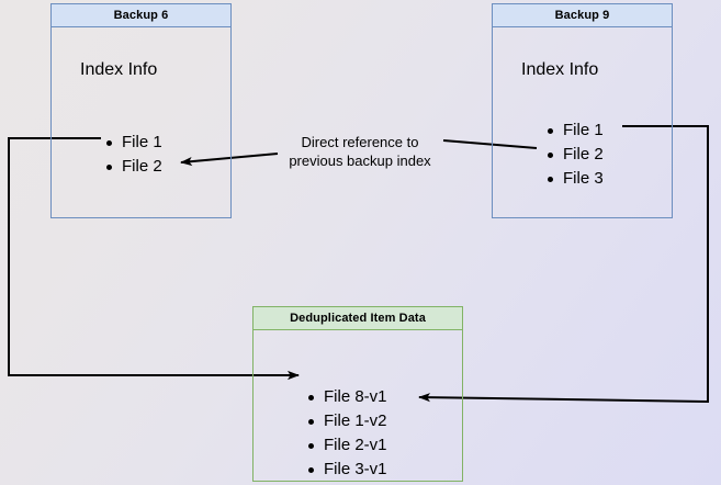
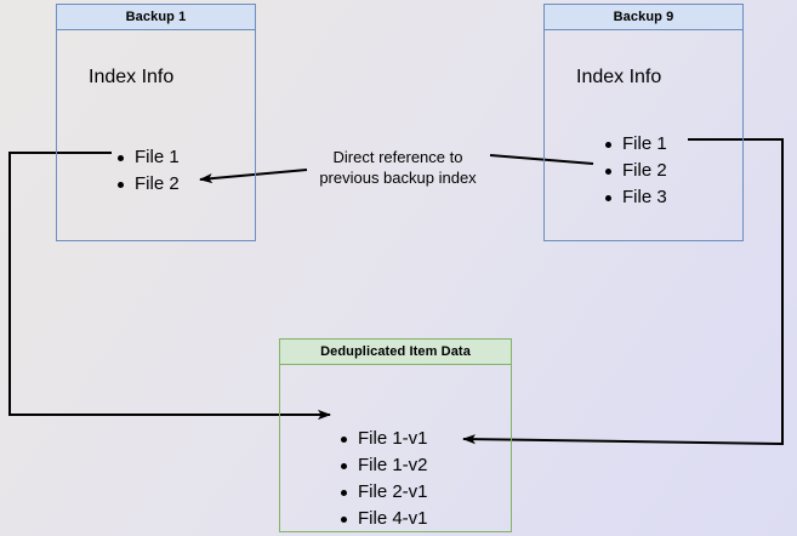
- Backup 6
+ Backup 1
  Index Info
  File 1
  File 2
  Backup 9
  Index Info
  File 1
  File 2
  File 3
  Deduplicated Item Data
- File 8-v1
+ File 1-v1
  File 1-v2
  File 2-v1
- File 3-v1
+ File 4-v1
  Direct reference to
  previous backup index
